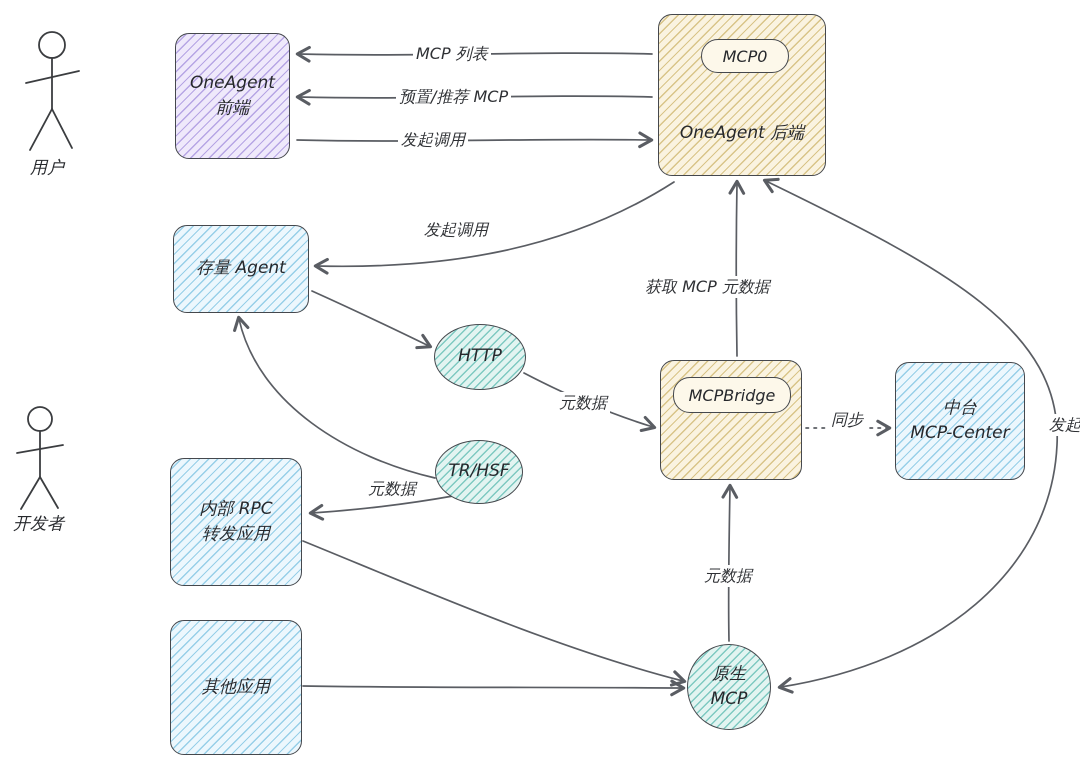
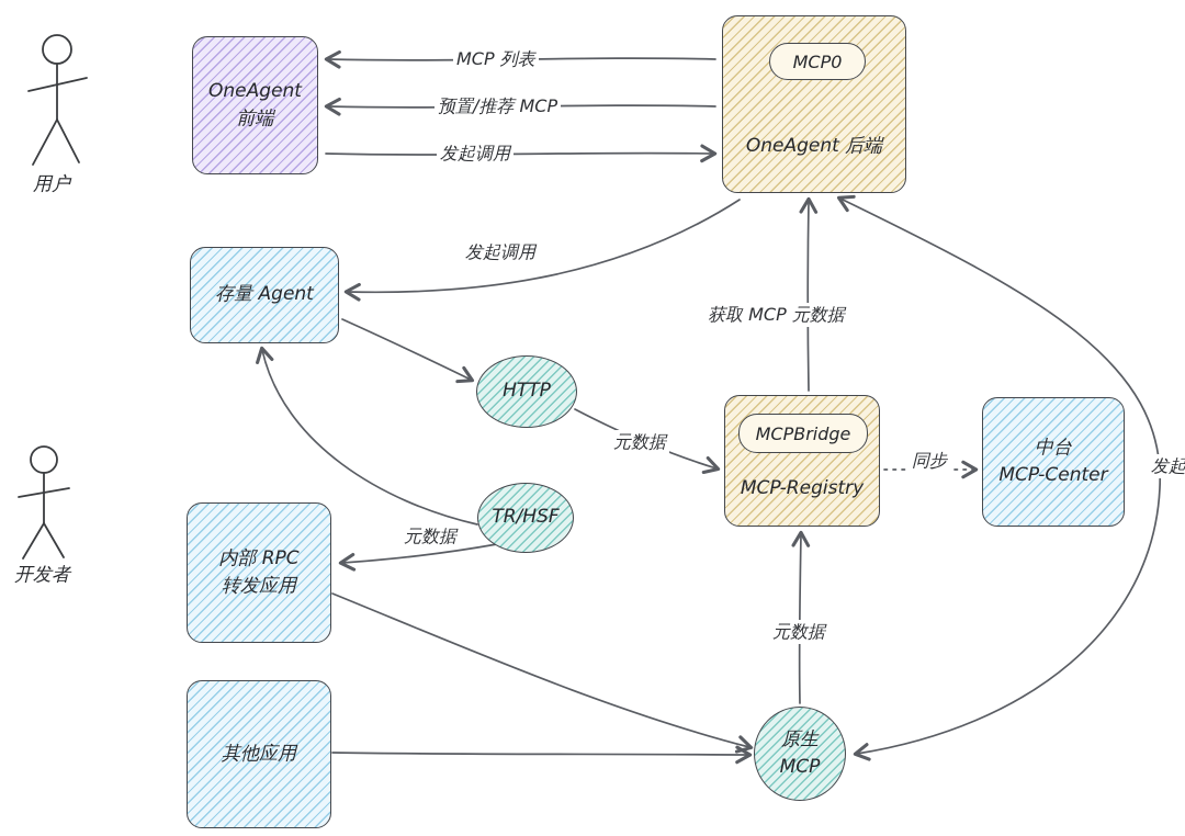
  用户
  开发者
  OneAgent
  前端
  MCP0
  OneAgent 后端
  存量 Agent
  HTTP
  TR/HSF
  MCPBridge
+ MCP-Registry
  中台
  MCP-Center
  内部 RPC
  转发应用
  其他应用
  原生
  MCP
  MCP 列表
  预置/推荐 MCP
  发起调用
  发起调用
  获取 MCP 元数据
  元数据
  元数据
  元数据
  同步
